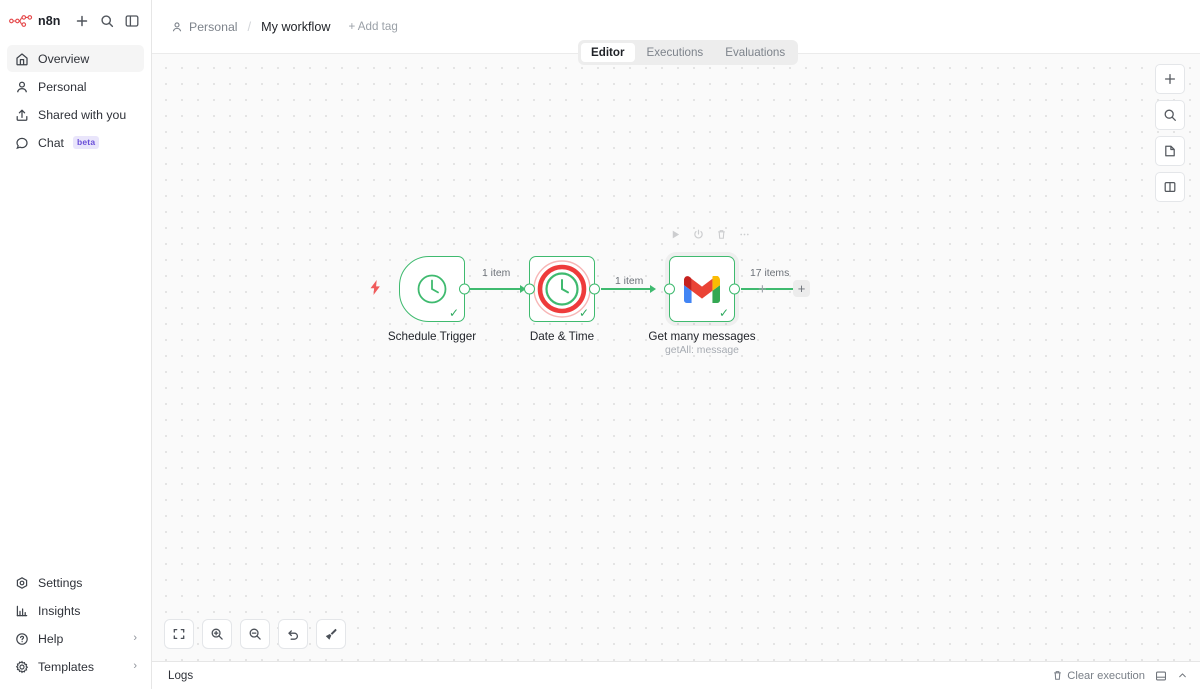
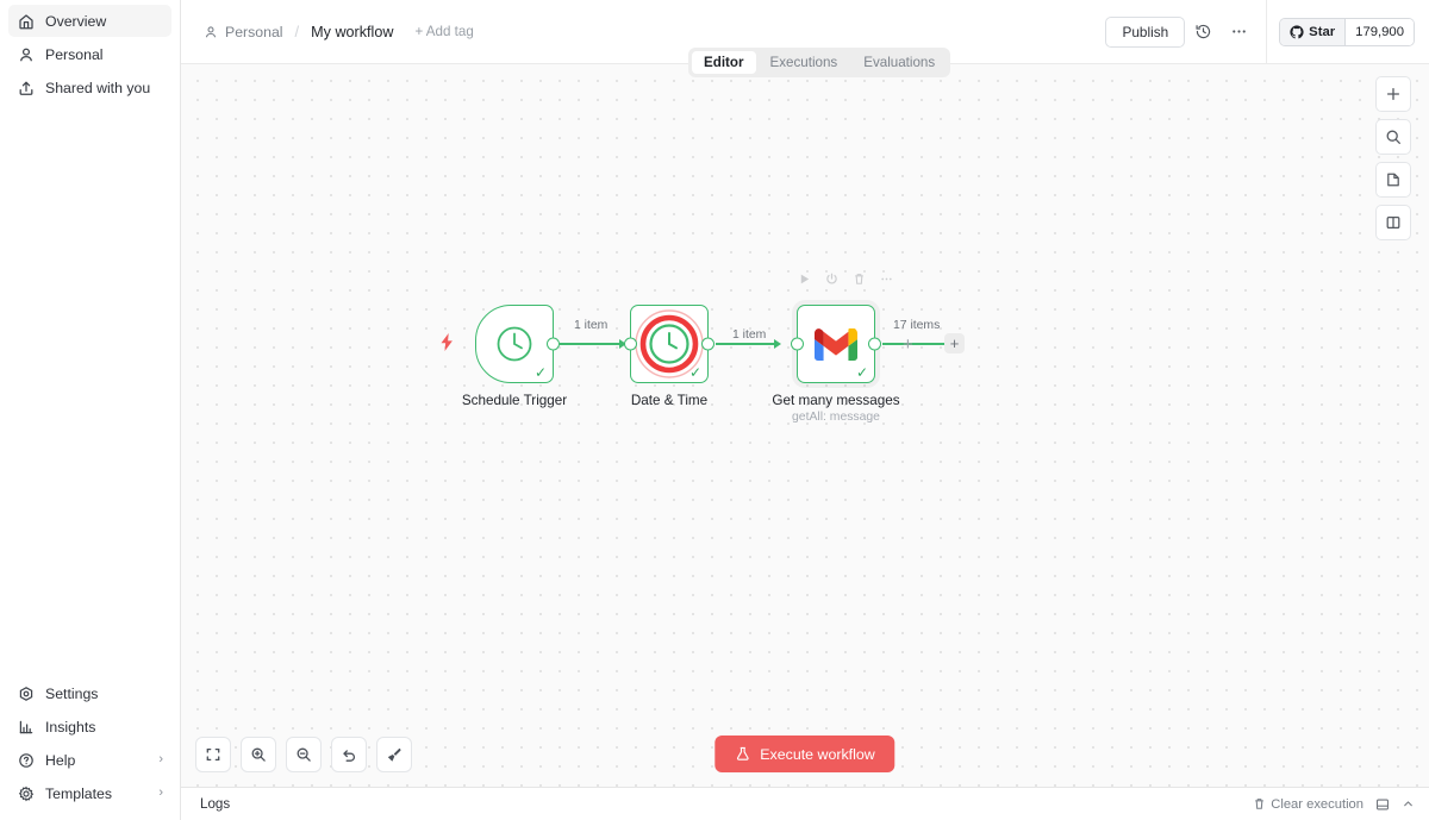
- n8n
  Overview
  Personal
  Shared with you
- Chat
- beta
  Settings
  Insights
  Help
  ›
  Templates
  ›
  Personal
  /
  My workflow
  + Add tag
+ Publish
+ Star
+ 179,900
  Editor
  Executions
  Evaluations
  ✓
  Schedule Trigger
  1 item
  ✓
  Date & Time
  1 item
  ✓
  Get many messages
  getAll: message
  17 items
  +
  +
+ Execute workflow
  Logs
  Clear execution
